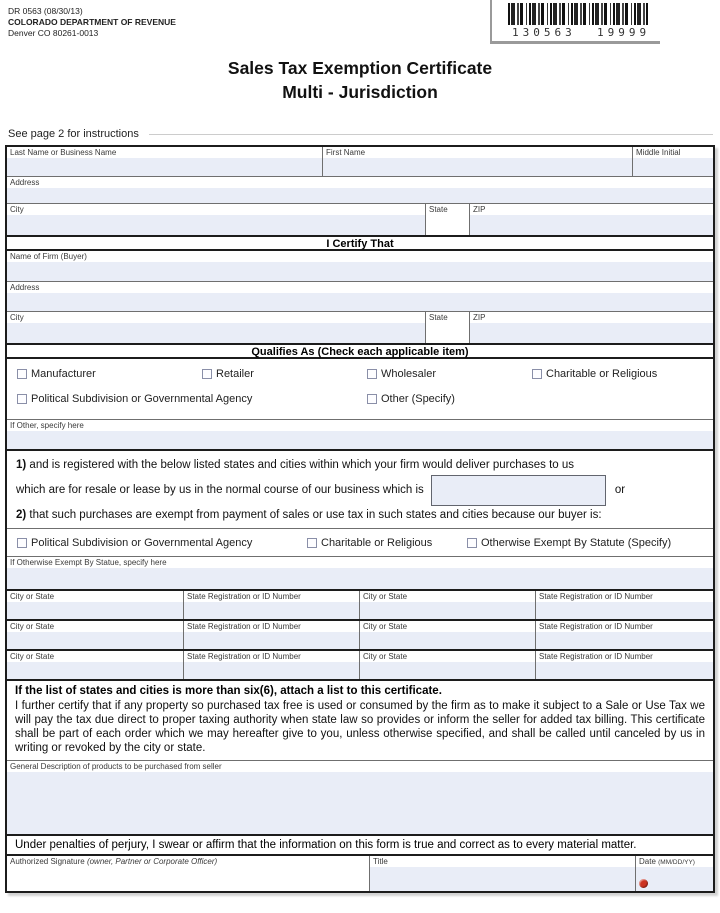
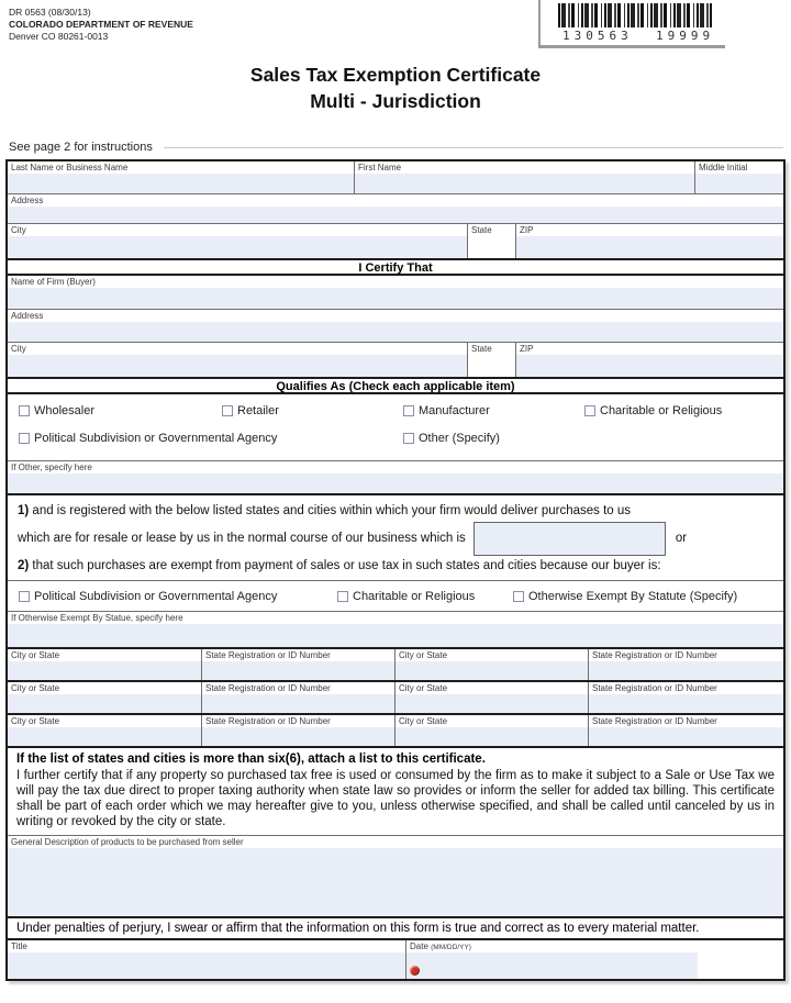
  DR 0563 (08/30/13)
  COLORADO DEPARTMENT OF REVENUE
  Denver CO 80261-0013
  130563 19999
  Sales Tax Exemption Certificate
  Multi - Jurisdiction
  See page 2 for instructions
  Last Name or Business Name
  First Name
  Middle Initial
  Address
  City
  State
  ZIP
  I Certify That
  Name of Firm (Buyer)
  Address
  City
  State
  ZIP
  Qualifies As (Check each applicable item)
- Manufacturer
+ Wholesaler
  Retailer
- Wholesaler
+ Manufacturer
  Charitable or Religious
  Political Subdivision or Governmental Agency
  Other (Specify)
  If Other, specify here
  1) and is registered with the below listed states and cities within which your firm would deliver purchases to us
  which are for resale or lease by us in the normal course of our business which is
  or
  2) that such purchases are exempt from payment of sales or use tax in such states and cities because our buyer is:
  Political Subdivision or Governmental Agency
  Charitable or Religious
  Otherwise Exempt By Statute (Specify)
  If Otherwise Exempt By Statue, specify here
  City or State
  State Registration or ID Number
  City or State
  State Registration or ID Number
  City or State
  State Registration or ID Number
  City or State
  State Registration or ID Number
  City or State
  State Registration or ID Number
  City or State
  State Registration or ID Number
  If the list of states and cities is more than six(6), attach a list to this certificate.
  I further certify that if any property so purchased tax free is used or consumed by the firm as to make it subject to a Sale or Use Tax we will pay the tax due direct to proper taxing authority when state law so provides or inform the seller for added tax billing. This certificate shall be part of each order which we may hereafter give to you, unless otherwise specified, and shall be called until canceled by us in writing or revoked by the city or state.
  General Description of products to be purchased from seller
  Under penalties of perjury, I swear or affirm that the information on this form is true and correct as to every material matter.
- Authorized Signature (owner, Partner or Corporate Officer)
  Title
